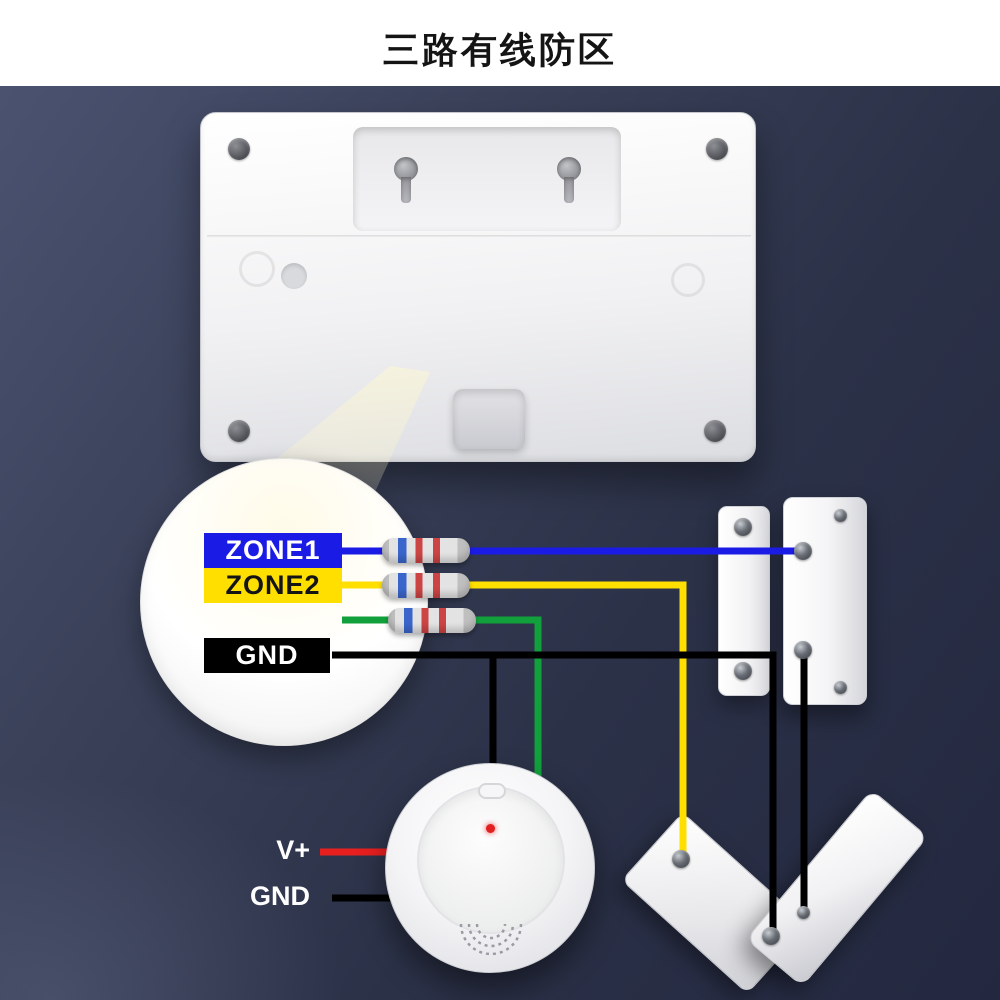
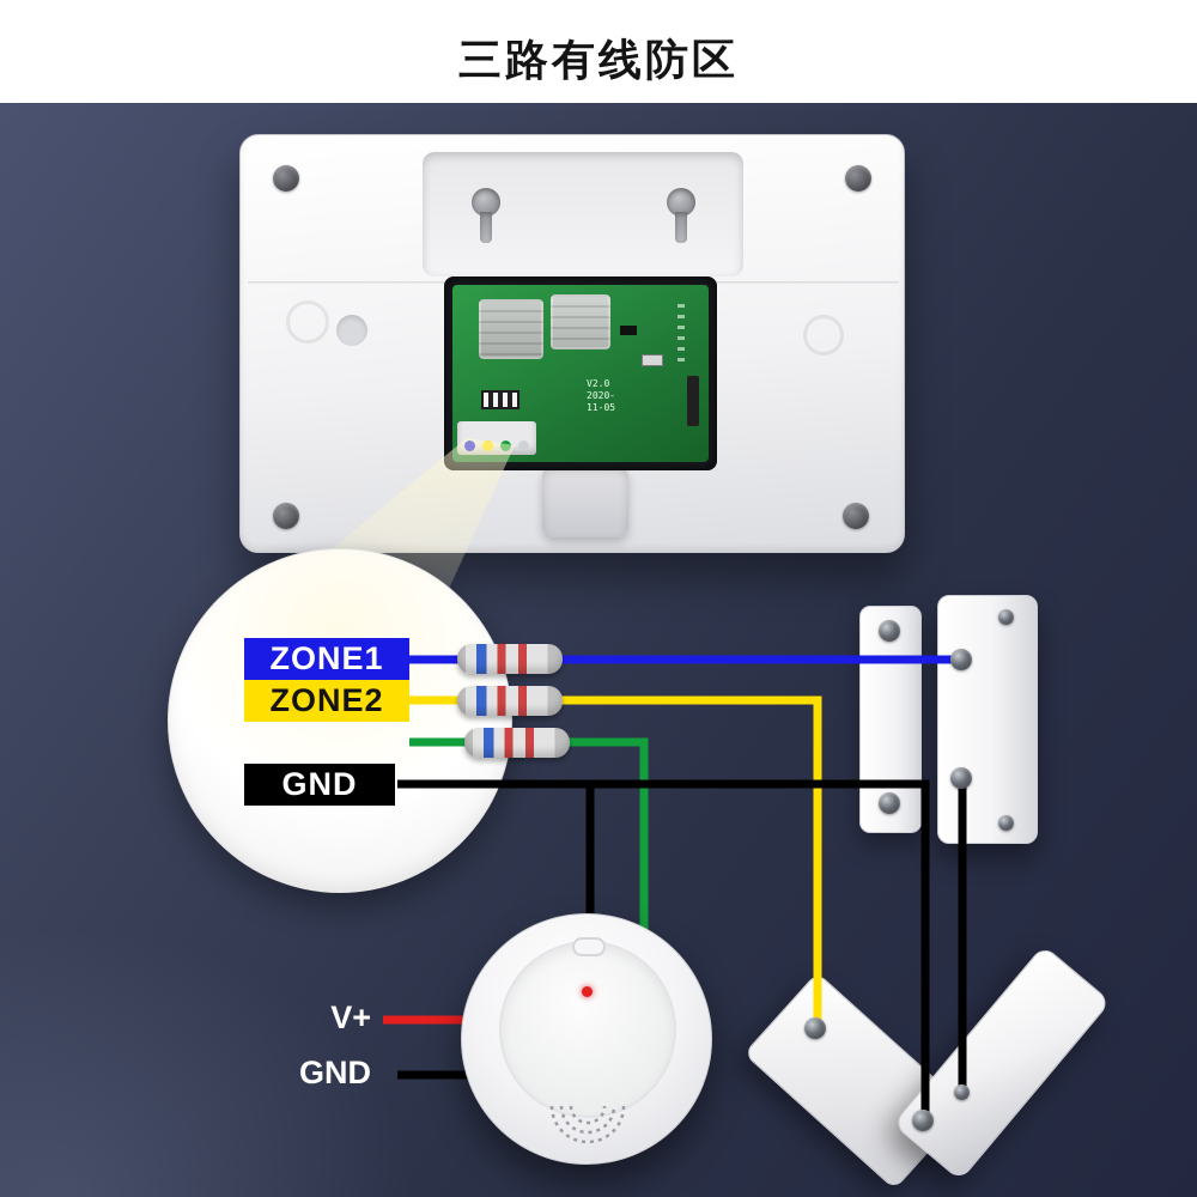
  三路有线防区
+ V2.0
+ 2020-11-05
  ZONE1
  ZONE2
  GND
  V+
  GND
